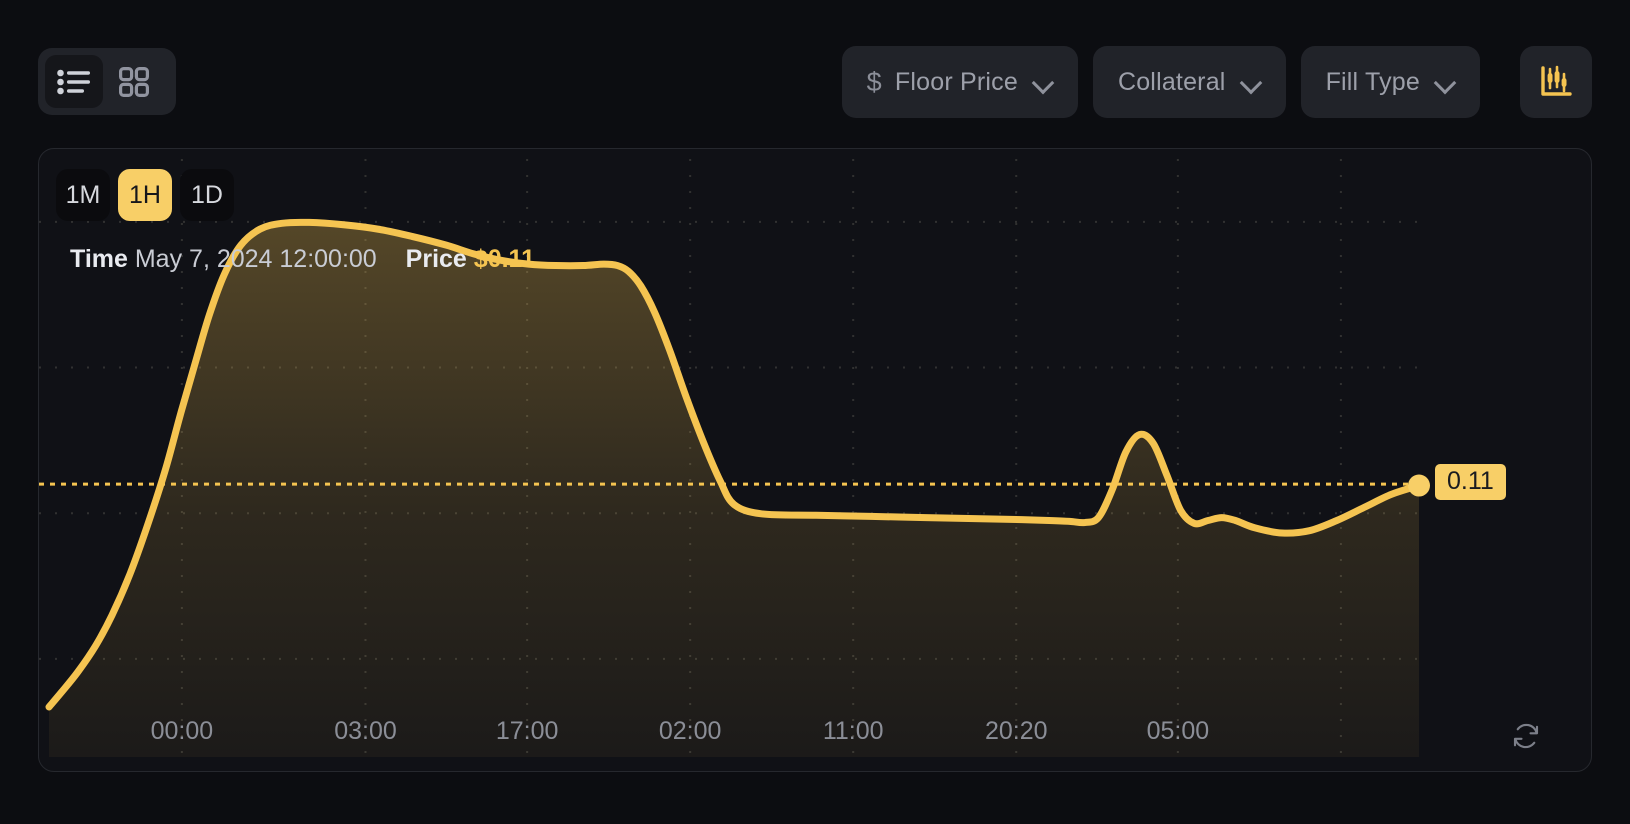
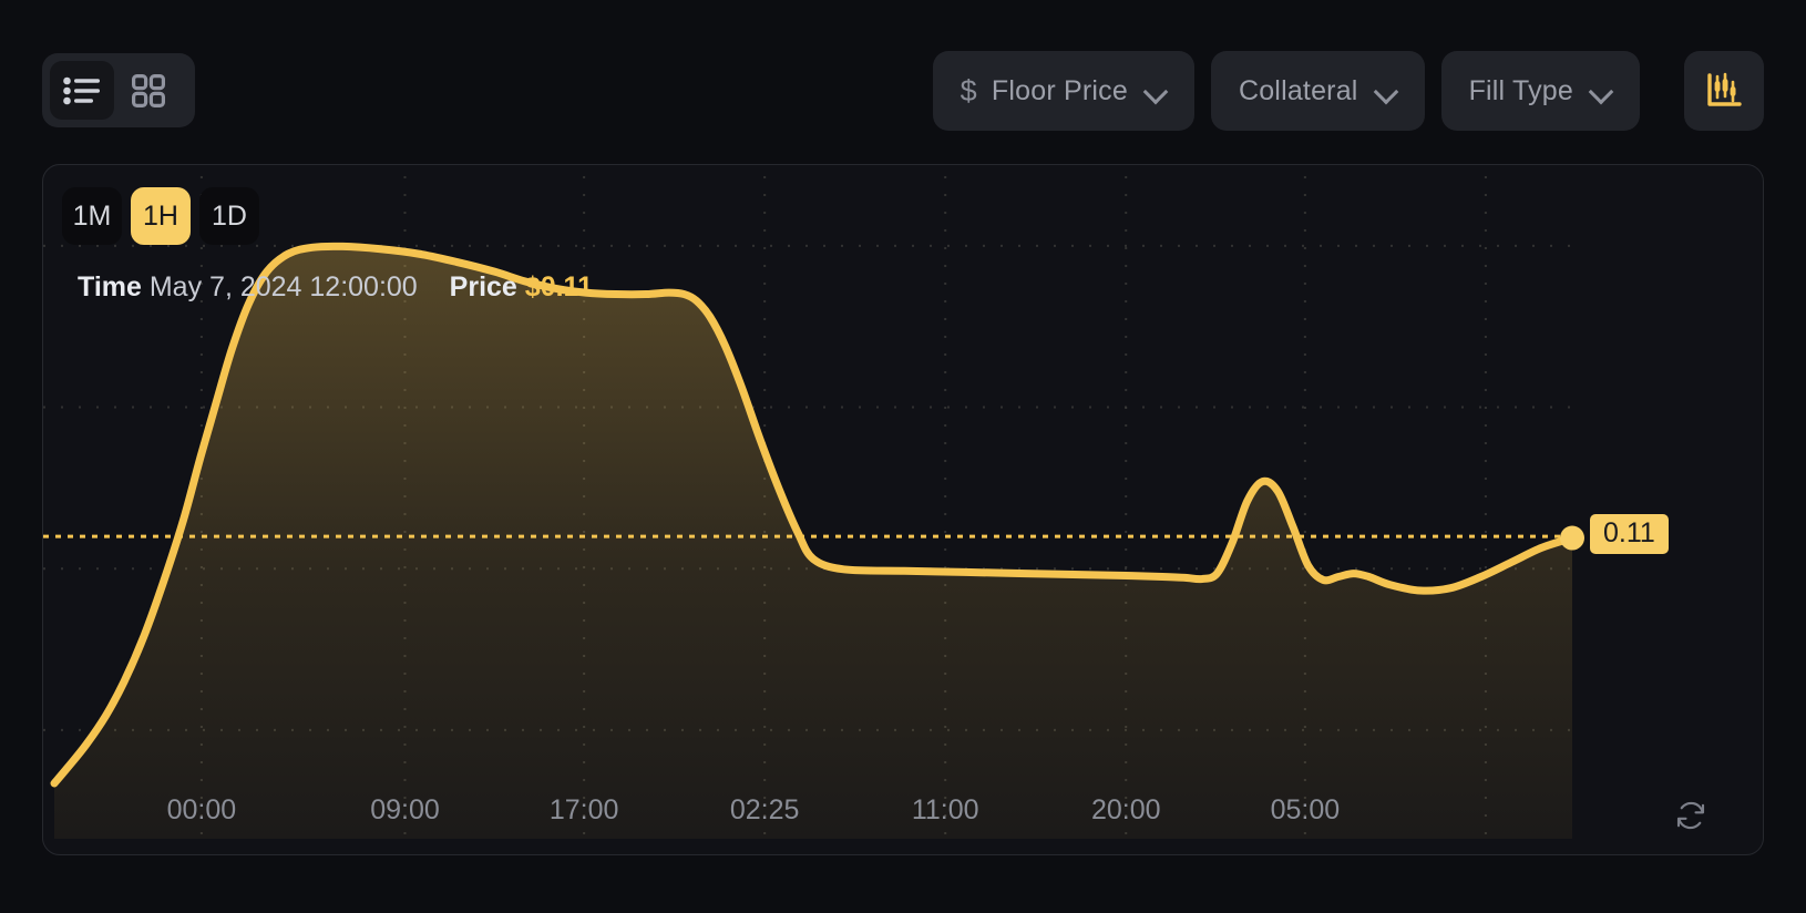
  $
  Floor Price
  Collateral
  Fill Type
  1M
  1H
  1D
  Time May 7, 2024 12:00:00 Price $0.11
  00:00
- 03:00
+ 09:00
  17:00
- 02:00
+ 02:25
  11:00
- 20:20
+ 20:00
  05:00
  0.11
